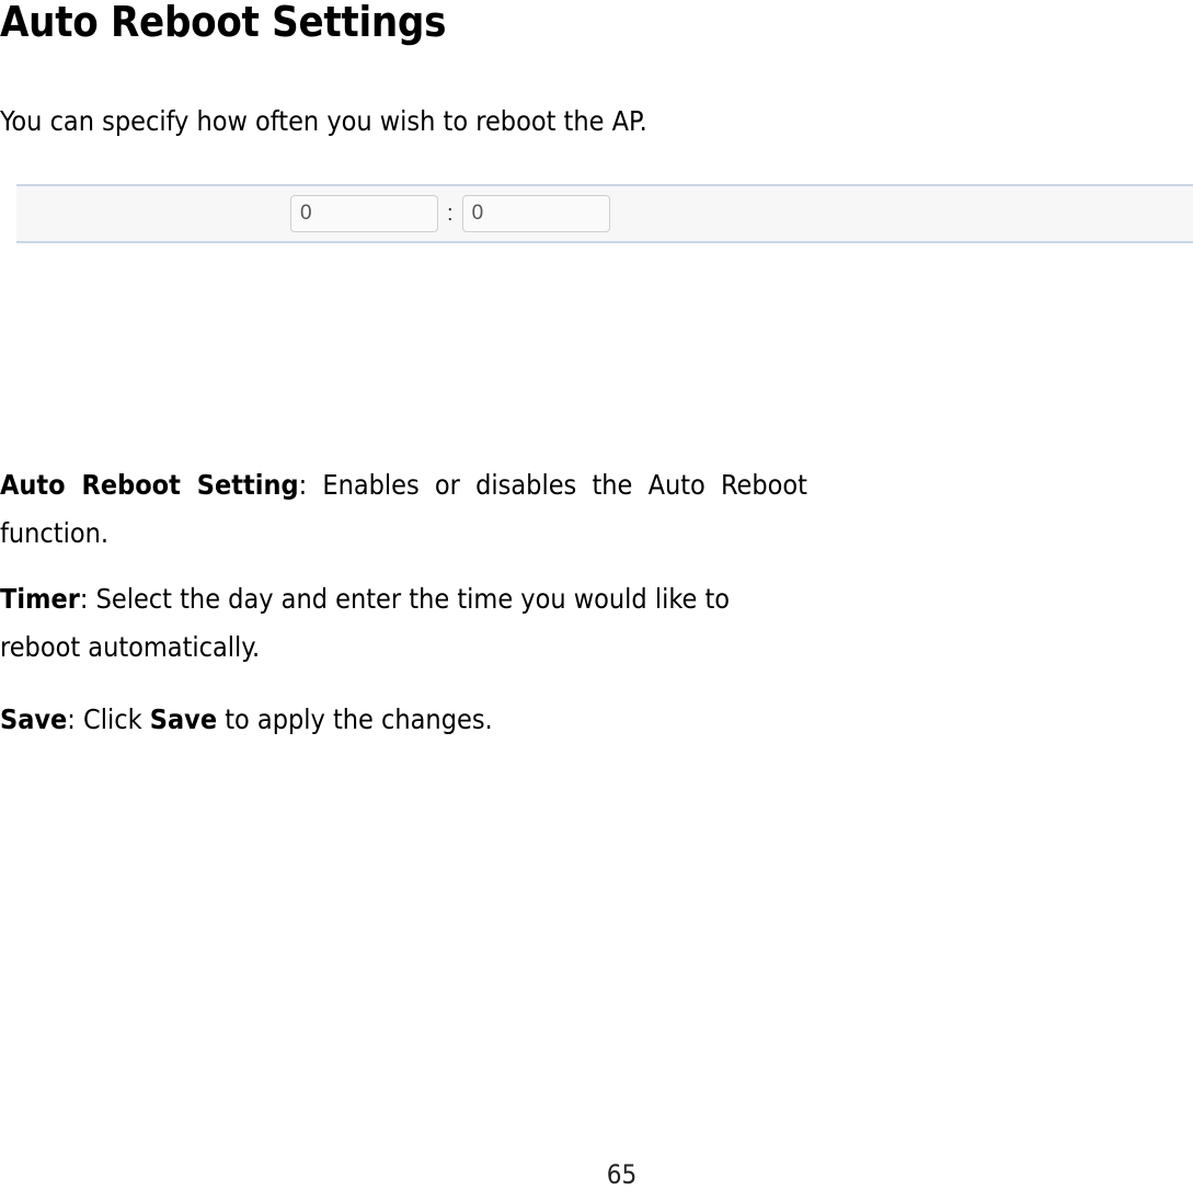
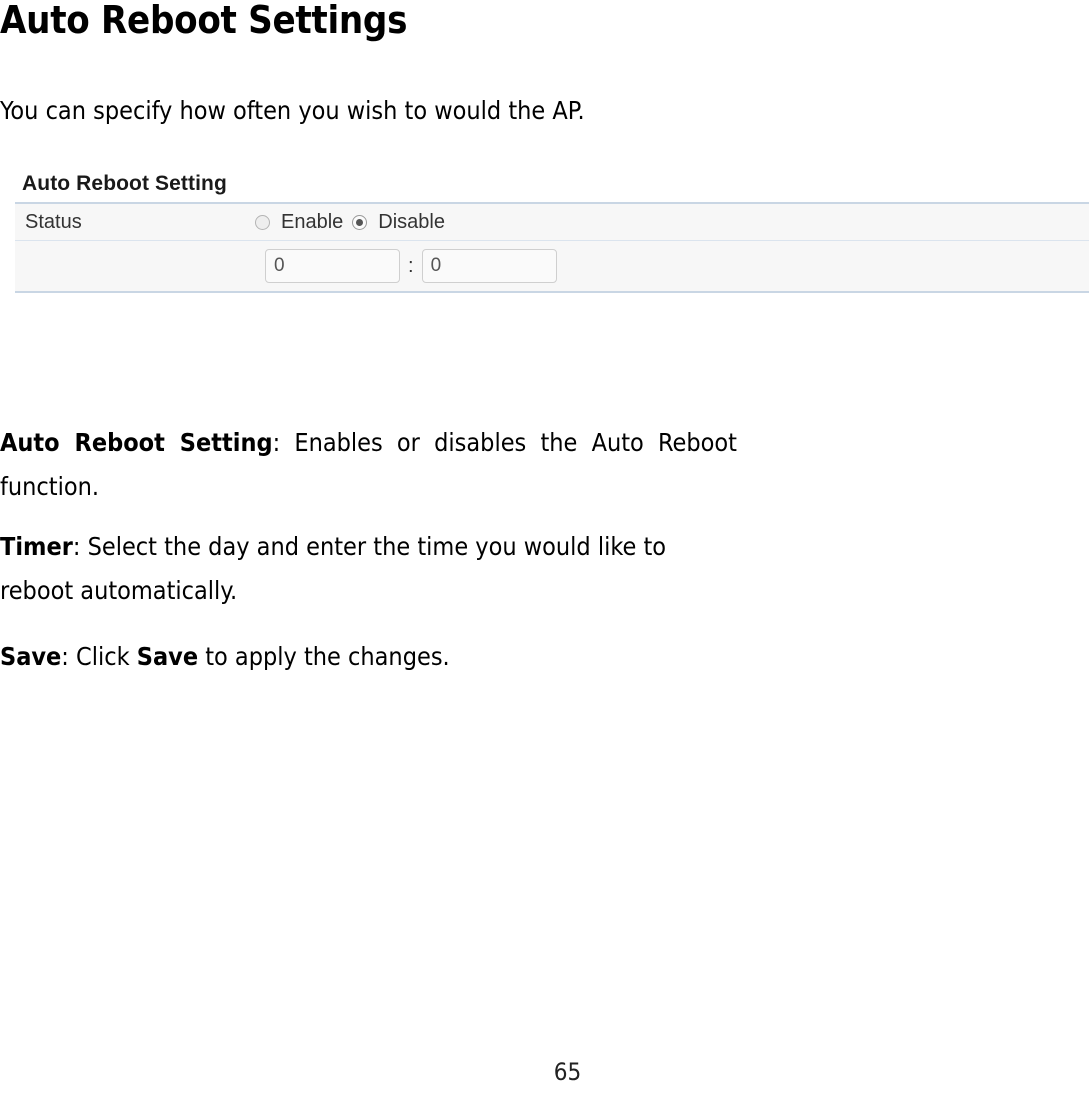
  Auto Reboot Settings
- You can specify how often you wish to reboot the AP.
+ You can specify how often you wish to would the AP.
+ Auto Reboot Setting
+ Status
+ Enable
+ Disable
  0
  :
  0
  Auto Reboot Setting: Enables or disables the Auto Reboot function.
  Timer: Select the day and enter the time you would like to reboot automatically.
  Save: Click Save to apply the changes.
  65
